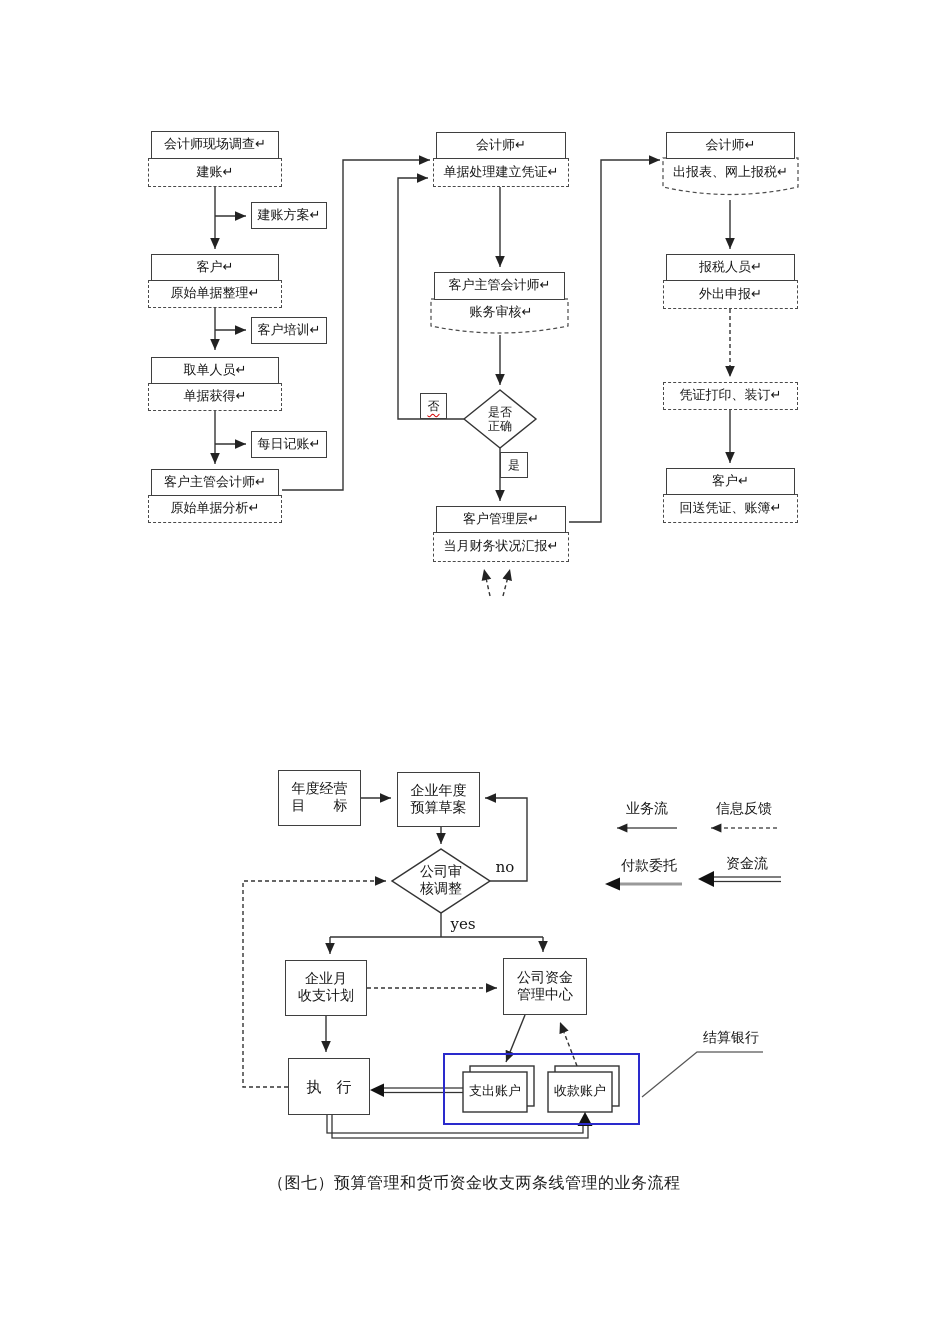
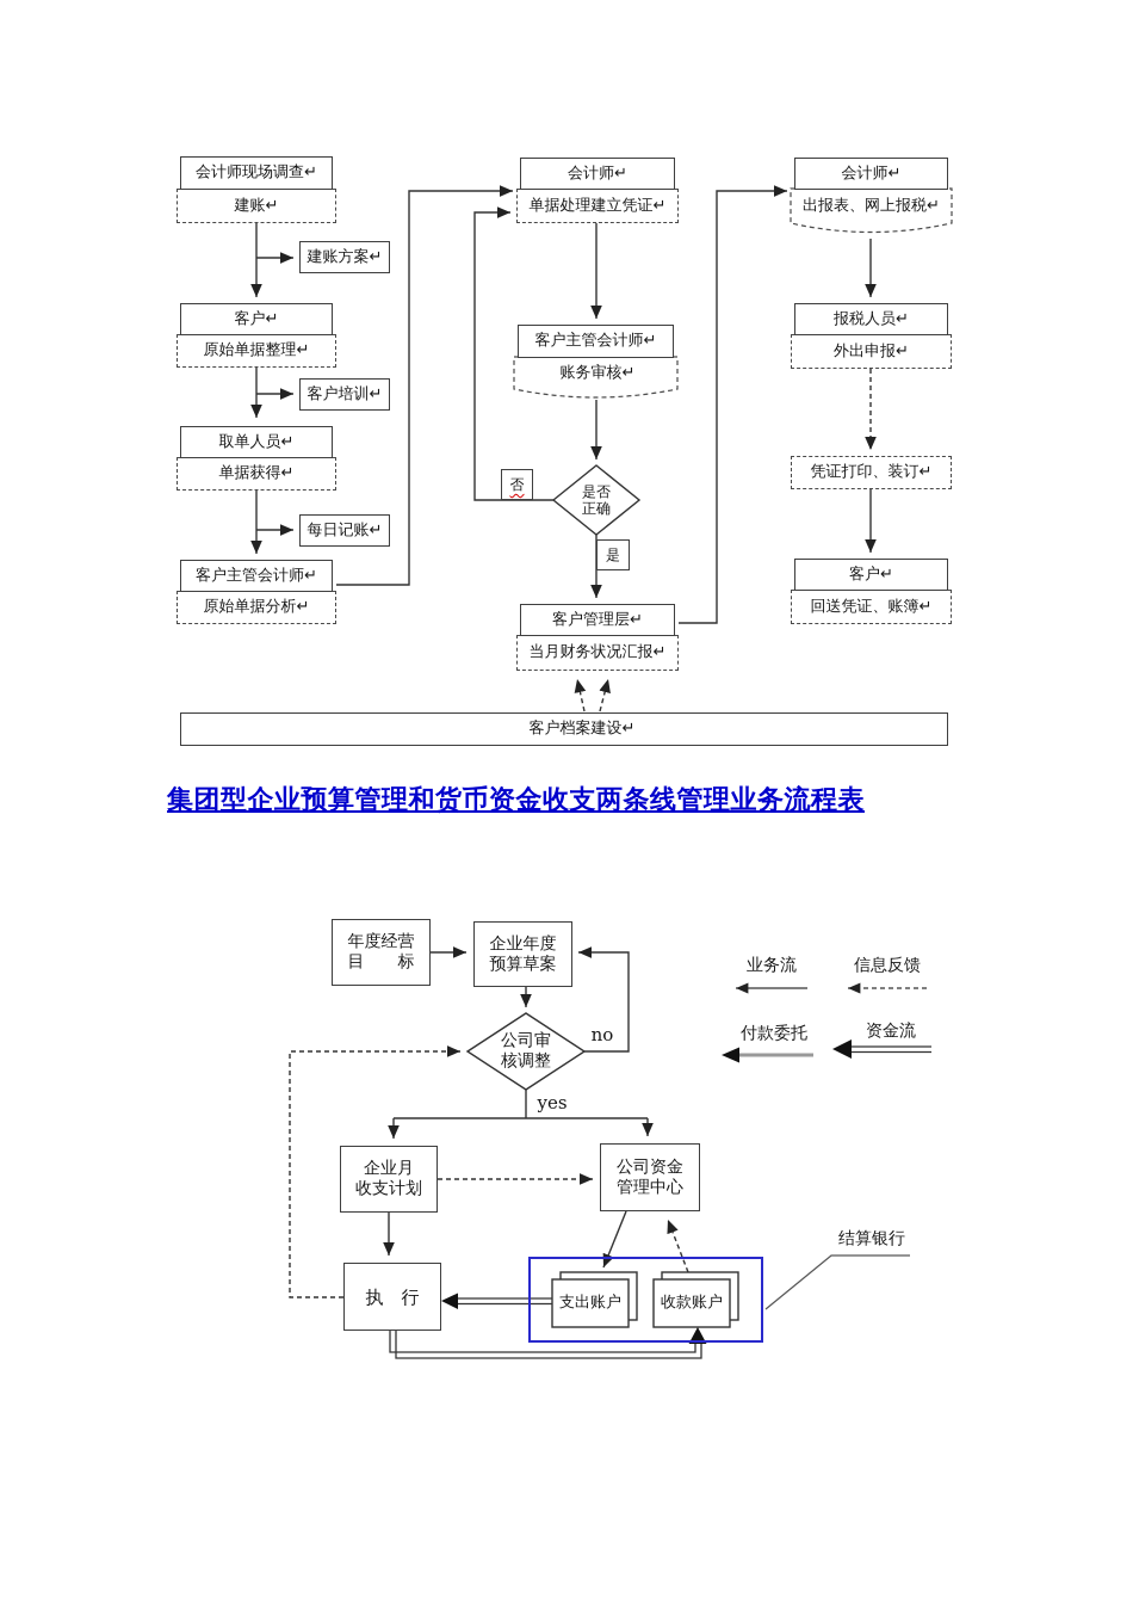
  建账↵
  会计师现场调查↵
  建账方案↵
  原始单据整理↵
  客户↵
  客户培训↵
  单据获得↵
  取单人员↵
  每日记账↵
  原始单据分析↵
  客户主管会计师↵
  单据处理建立凭证↵
  会计师↵
  账务审核↵
  客户主管会计师↵
  是否
  正确
  否
  是
  当月财务状况汇报↵
  客户管理层↵
  出报表、网上报税↵
  会计师↵
  外出申报↵
  报税人员↵
  凭证打印、装订↵
  回送凭证、账簿↵
  客户↵
+ 客户档案建设↵
+ 集团型企业预算管理和货币资金收支两条线管理业务流程表
  年度经营
  目 标
  企业年度
  预算草案
  公司审
  核调整
  no
  yes
  企业月
  收支计划
  公司资金
  管理中心
  执 行
  支出账户
  收款账户
  结算银行
  业务流
  信息反馈
  付款委托
  资金流
- （图七）预算管理和货币资金收支两条线管理的业务流程
